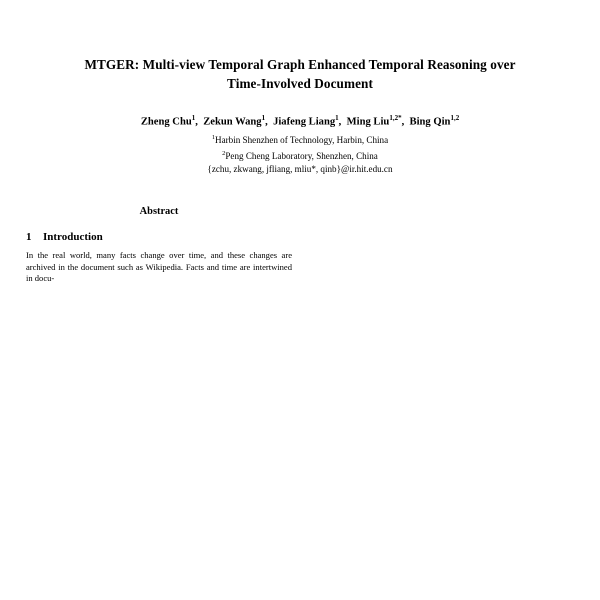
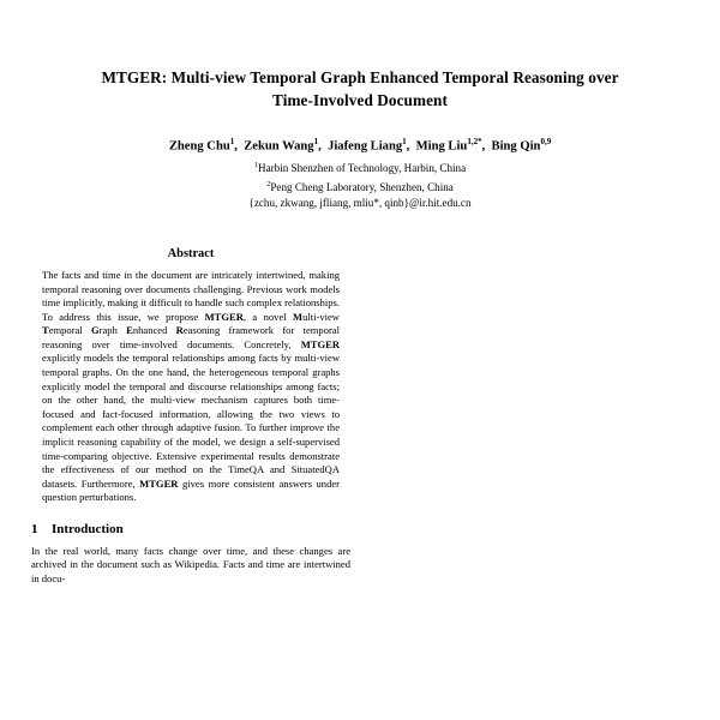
  MTGER: Multi-view Temporal Graph Enhanced Temporal Reasoning over
  Time-Involved Document
- Zheng Chu1, Zekun Wang1, Jiafeng Liang1, Ming Liu1,2*, Bing Qin1,2
+ Zheng Chu1, Zekun Wang1, Jiafeng Liang1, Ming Liu1,2*, Bing Qin0,9
  Harbin Shenzhen of Technology, Harbin, China
  Peng Cheng Laboratory, Shenzhen, China
  {zchu, zkwang, jfliang, mliu*, qinb}@ir.hit.edu.cn
  Abstract
+ The facts and time in the document are intricately intertwined, making temporal reasoning over documents challenging. Previous work models time implicitly, making it difficult to handle such complex relationships. To address this issue, we propose MTGER, a novel Multi-view Temporal Graph Enhanced Reasoning framework for temporal reasoning over time-involved documents. Concretely, MTGER explicitly models the temporal relationships among facts by multi-view temporal graphs. On the one hand, the heterogeneous temporal graphs explicitly model the temporal and discourse relationships among facts; on the other hand, the multi-view mechanism captures both time-focused and fact-focused information, allowing the two views to complement each other through adaptive fusion. To further improve the implicit reasoning capability of the model, we design a self-supervised time-comparing objective. Extensive experimental results demonstrate the effectiveness of our method on the TimeQA and SituatedQA datasets. Furthermore, MTGER gives more consistent answers under question perturbations.
  1 Introduction
  In the real world, many facts change over time, and these changes are archived in the document such as Wikipedia. Facts and time are intertwined in docu-
